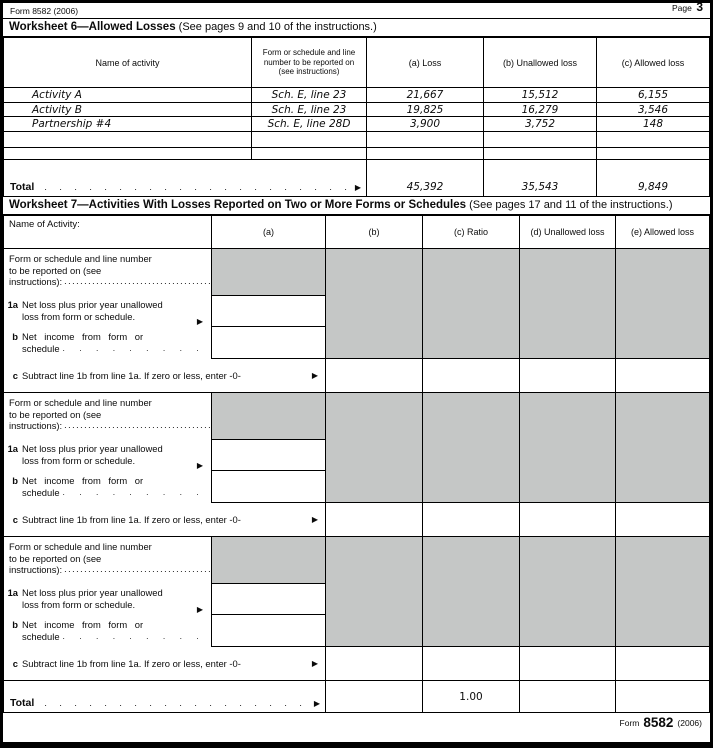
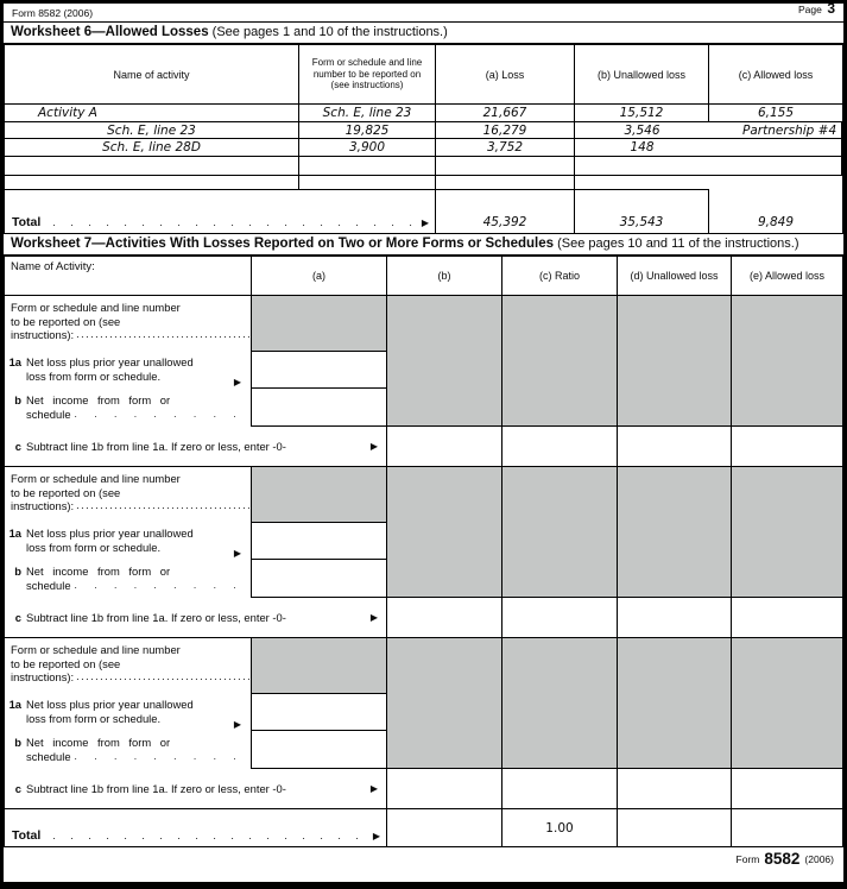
  Form 8582 (2006)
  Page 3
- Worksheet 6—Allowed Losses (See pages 9 and 10 of the instructions.)
+ Worksheet 6—Allowed Losses (See pages 1 and 10 of the instructions.)
  Name of activity
  Form or schedule and line number to be reported on (see instructions)
  (a) Loss
  (b) Unallowed loss
  (c) Allowed loss
  Activity A
  Sch. E, line 23
  21,667
  15,512
  6,155
- Activity B
  Sch. E, line 23
  19,825
  16,279
  3,546
  Partnership #4
  Sch. E, line 28D
  3,900
  3,752
  148
  Total
  ▶
  45,392
  35,543
  9,849
- Worksheet 7—Activities With Losses Reported on Two or More Forms or Schedules (See pages 17 and 11 of the instructions.)
+ Worksheet 7—Activities With Losses Reported on Two or More Forms or Schedules (See pages 10 and 11 of the instructions.)
  Name of Activity:
  (a)
  (b)
  (c) Ratio
  (d) Unallowed loss
  (e) Allowed loss
  Form or schedule and line number
  to be reported on (see
  instructions):
  1a
  Net loss plus prior year unallowed
  loss from form or schedule.
  ▶
  b
  Net income from form or
  schedule
  c
  Subtract line 1b from line 1a. If zero or less, enter -0-
  ▶
  Form or schedule and line number
  to be reported on (see
  instructions):
  1a
  Net loss plus prior year unallowed
  loss from form or schedule.
  ▶
  b
  Net income from form or
  schedule
  c
  Subtract line 1b from line 1a. If zero or less, enter -0-
  ▶
  Form or schedule and line number
  to be reported on (see
  instructions):
  1a
  Net loss plus prior year unallowed
  loss from form or schedule.
  ▶
  b
  Net income from form or
  schedule
  c
  Subtract line 1b from line 1a. If zero or less, enter -0-
  ▶
  Total
  ▶
  1.00
  Form
  8582
  (2006)
